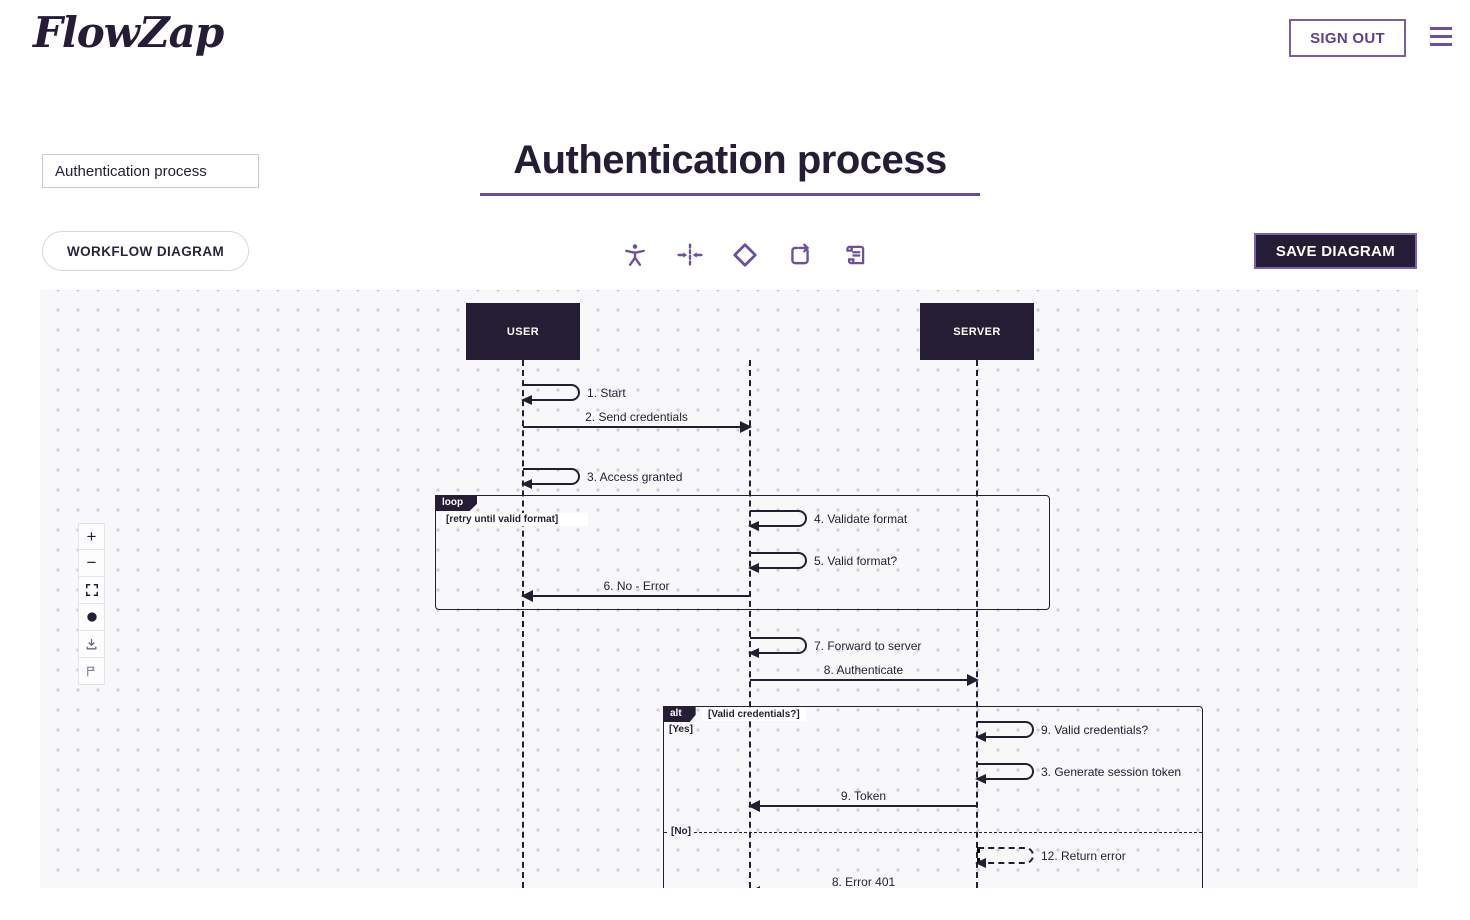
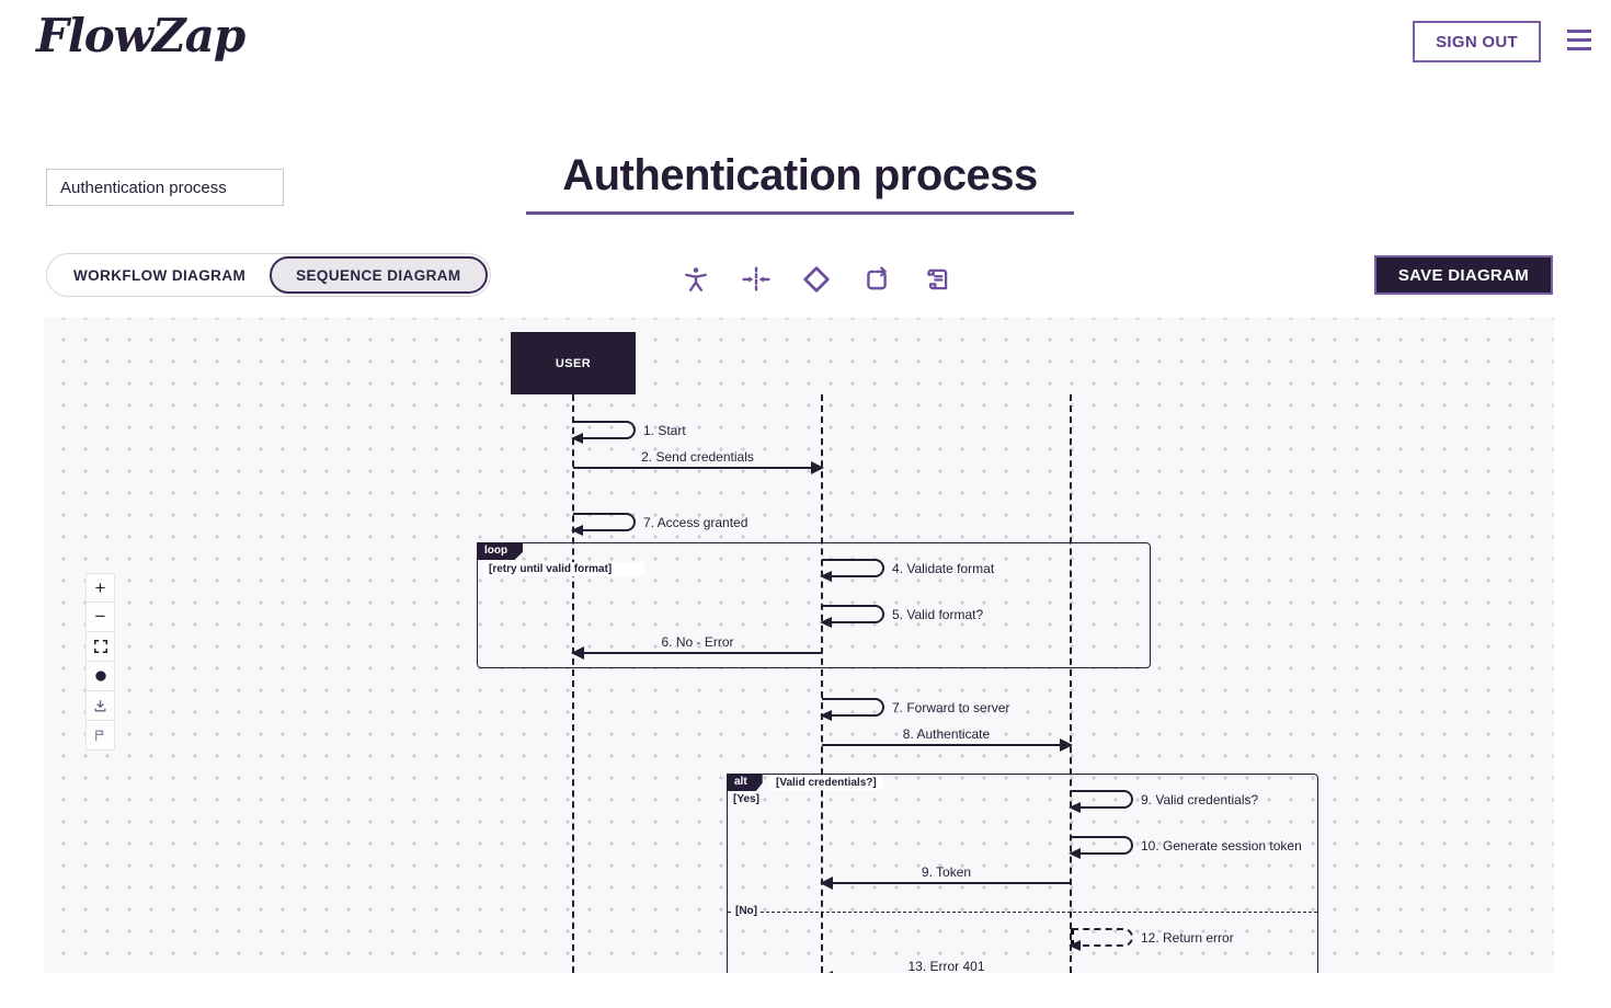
  FlowZap
  SIGN OUT
  Authentication process
  Authentication process
  WORKFLOW DIAGRAM
+ SEQUENCE DIAGRAM
  SAVE DIAGRAM
  +
  −
  USER
- SERVER
  1. Start
  2. Send credentials
- 3. Access granted
+ 7. Access granted
  loop
  [retry until valid format]
  4. Validate format
  5. Valid format?
  6. No - Error
  7. Forward to server
  8. Authenticate
  alt
  [Valid credentials?]
  [Yes]
  [No]
  9. Valid credentials?
- 3. Generate session token
+ 10. Generate session token
  9. Token
  12. Return error
- 8. Error 401
+ 13. Error 401
